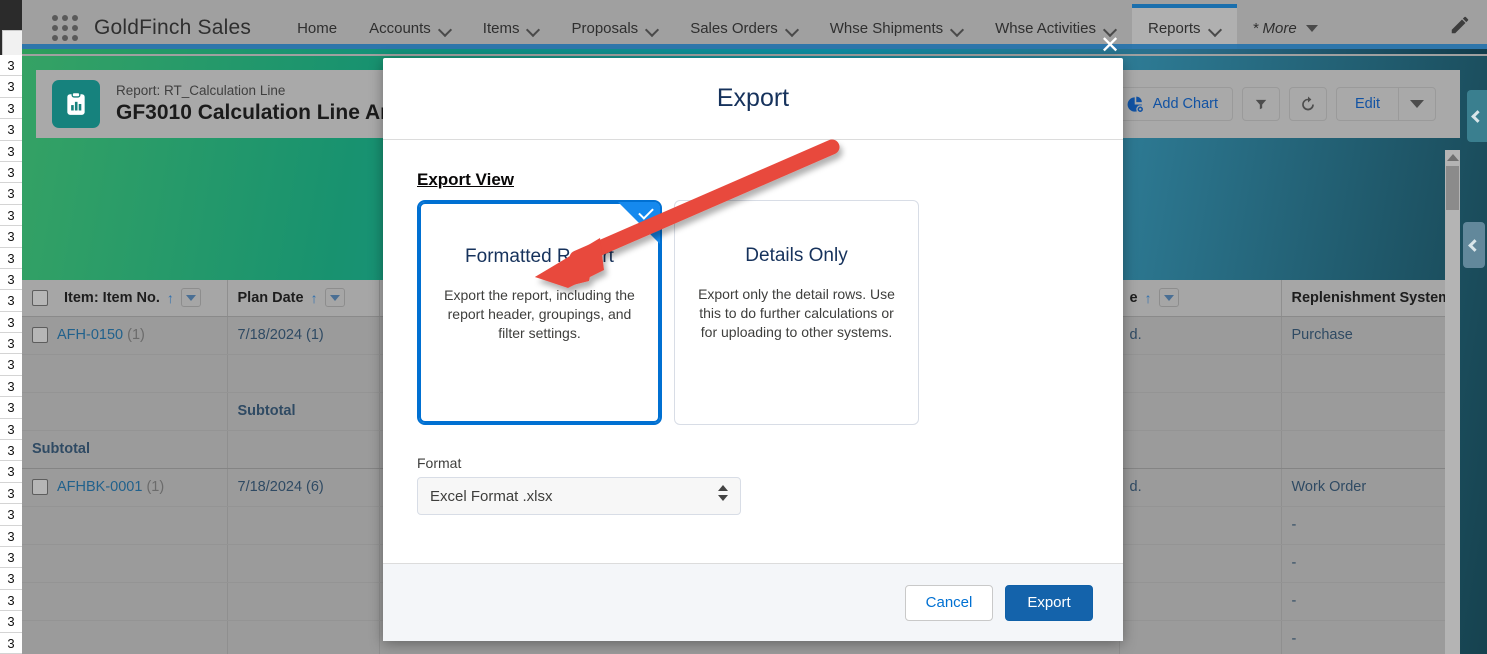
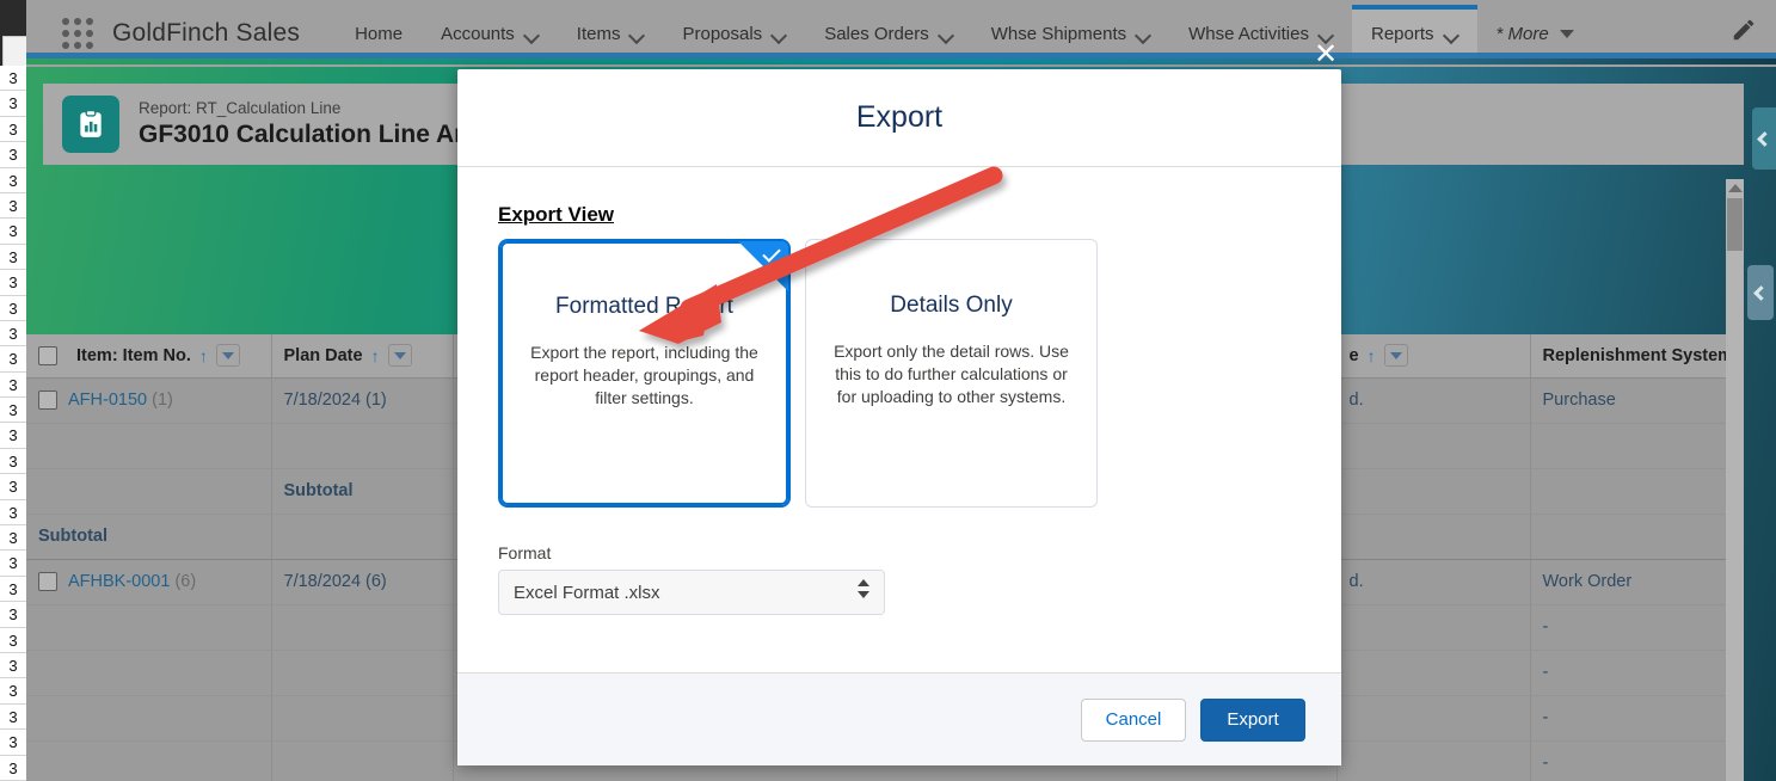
  3
  3
  3
  3
  3
  3
  3
  3
  3
  3
  3
  3
  3
  3
  3
  3
  3
  3
  3
  3
  3
  3
  3
  3
  3
  3
  3
  3
  GoldFinch Sales
  Home
  Accounts
  Items
  Proposals
  Sales Orders
  Whse Shipments
  Whse Activities
  Reports
  * More
  Report: RT_Calculation Line
  GF3010 Calculation Line A
- Add Chart
- Edit
  Item: Item No. ↑	Plan Date ↑		e ↑	Replenishment Syste
  AFH-0150 (1)	7/18/2024 (1)		d.	Purchase
  	Subtotal
  Subtotal
- AFHBK-0001 (1)	7/18/2024 (6)		d.	Work Order
+ AFHBK-0001 (6)	7/18/2024 (6)		d.	Work Order
  				-
  				-
  				-
  				-
  ✕
  Export
  Export View
  Formatted Rrt
  Export the report, including the report header, groupings, and filter settings.
  Details Only
  Export only the detail rows. Use this to do further calculations or for uploading to other systems.
  Format
  Excel Format .xlsx
  Cancel
  Export
